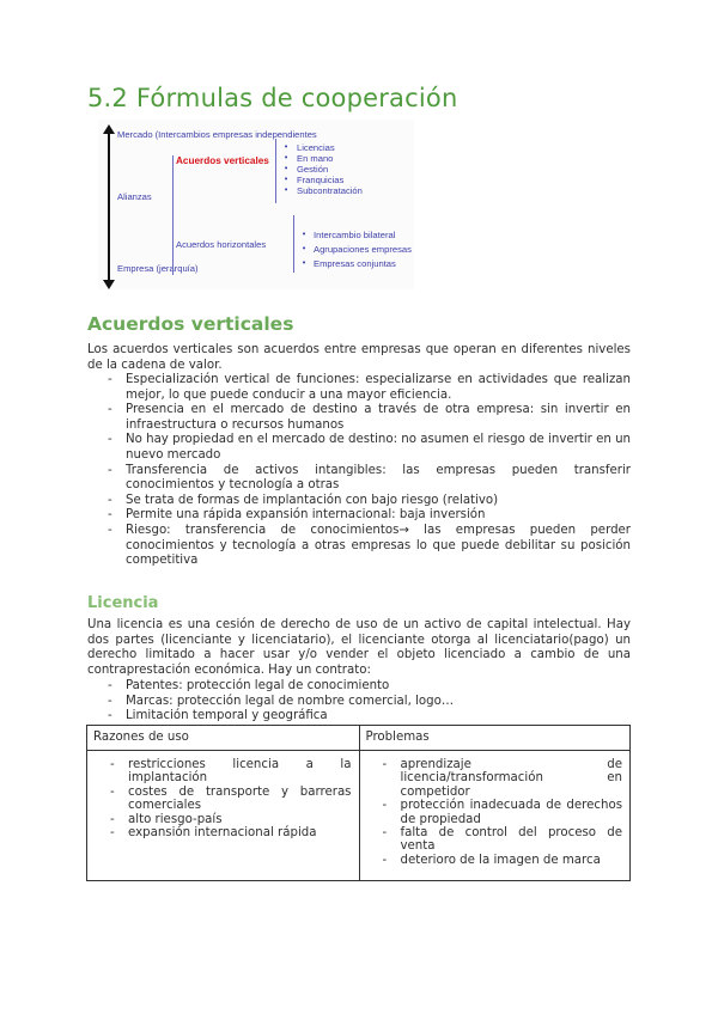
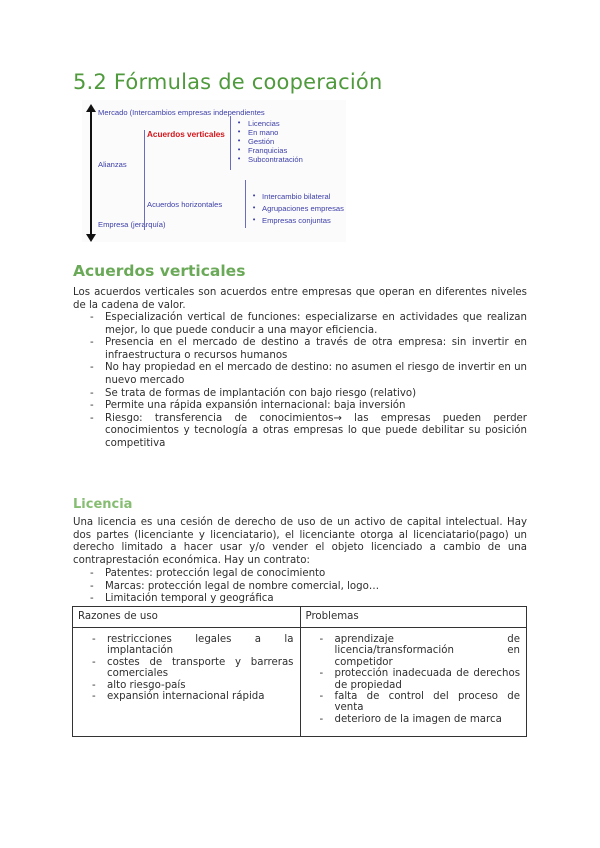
  5.2 Fórmulas de cooperación
  Mercado (Intercambios empresas independientes
  Alianzas
  Empresa (jerrquía)
  Acuerdos verticales
  Acuerdos horizontales
  •
  Licencias
  •
  En mano
  •
  Gestión
  •
  Franquicias
  •
  Subcontratación
  •
  Intercambio bilateral
  •
  Agrupaciones empresas
  •
  Empresas conjuntas
  Acuerdos verticales
  Los acuerdos verticales son acuerdos entre empresas que operan en diferentes niveles de la cadena de valor.
  Especialización vertical de funciones: especializarse en actividades que realizan mejor, lo que puede conducir a una mayor eficiencia.
  Presencia en el mercado de destino a través de otra empresa: sin invertir en infraestructura o recursos humanos
  No hay propiedad en el mercado de destino: no asumen el riesgo de invertir en un nuevo mercado
- Transferencia de activos intangibles: las empresas pueden transferir conocimientos y tecnología a otras
  Se trata de formas de implantación con bajo riesgo (relativo)
  Permite una rápida expansión internacional: baja inversión
  Riesgo: transferencia de conocimientos→ las empresas pueden perder conocimientos y tecnología a otras empresas lo que puede debilitar su posición competitiva
  Licencia
  Una licencia es una cesión de derecho de uso de un activo de capital intelectual. Hay dos partes (licenciante y licenciatario), el licenciante otorga al licenciatario(pago) un derecho limitado a hacer usar y/o vender el objeto licenciado a cambio de una contraprestación económica. Hay un contrato:
  Patentes: protección legal de conocimiento
  Marcas: protección legal de nombre comercial, logo…
  Limitación temporal y geográfica
  Razones de uso
  Problemas
- restricciones licencia a la implantación
+ restricciones legales a la implantación
  costes de transporte y barreras comerciales
  alto riesgo-país
  expansión internacional rápida
  aprendizaje de licencia/transformación en competidor
  protección inadecuada de derechos de propiedad
  falta de control del proceso de venta
  deterioro de la imagen de marca
